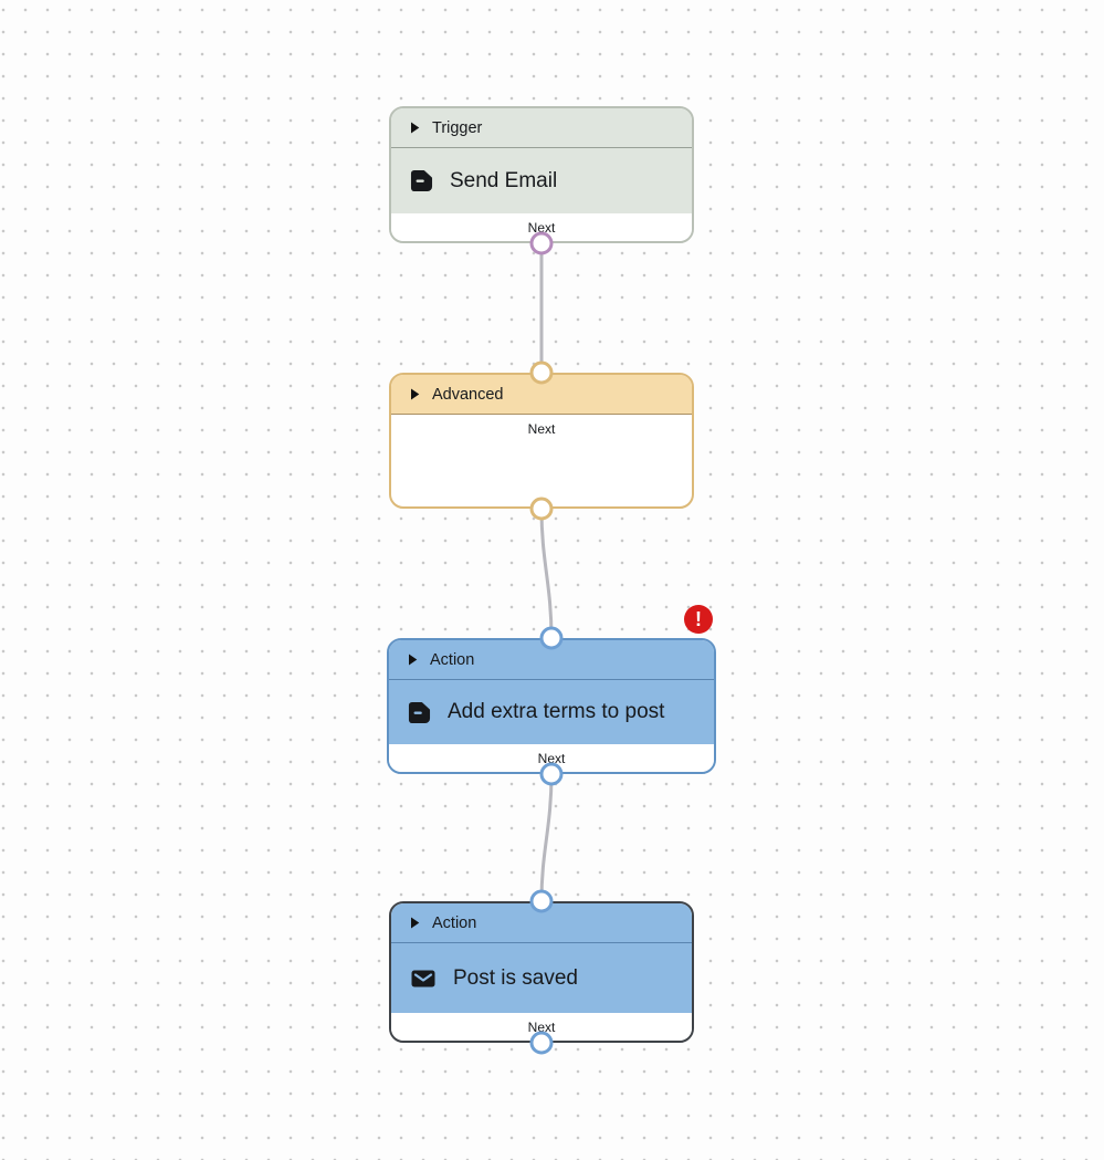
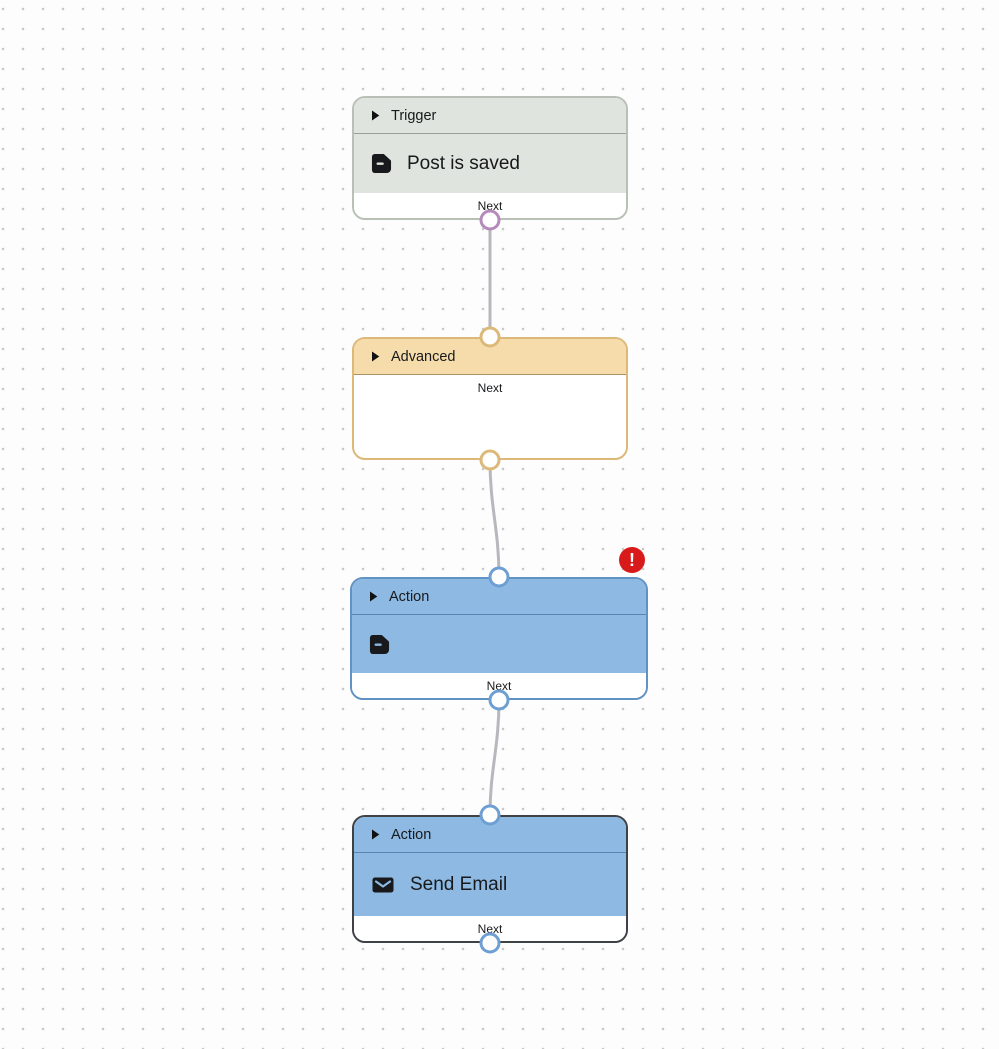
  Trigger
- Send Email
+ Post is saved
  Next
  Advanced
  Next
  Action
- Add extra terms to post
  Next
  Action
- Post is saved
+ Send Email
  Next
  !
